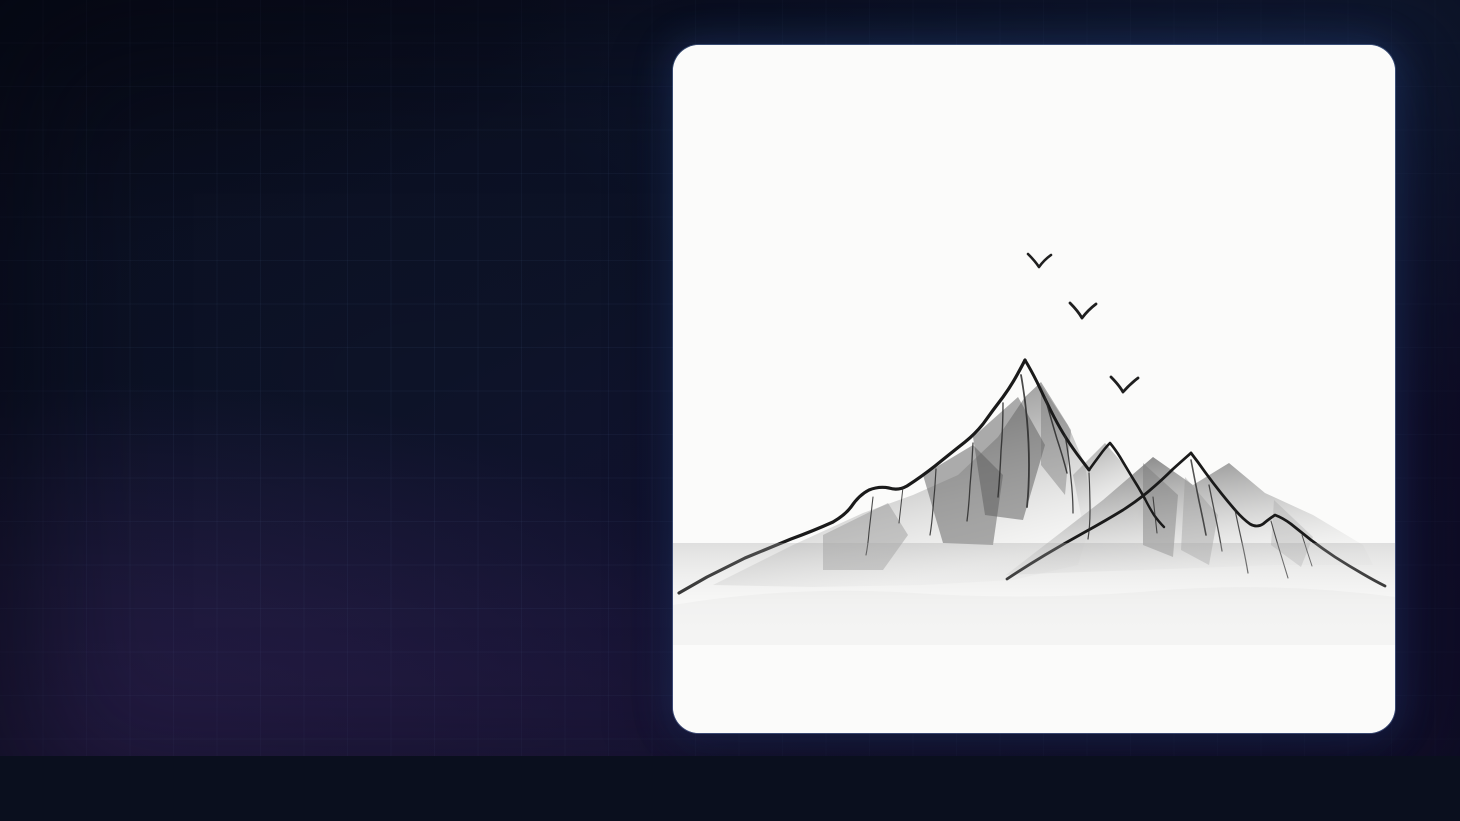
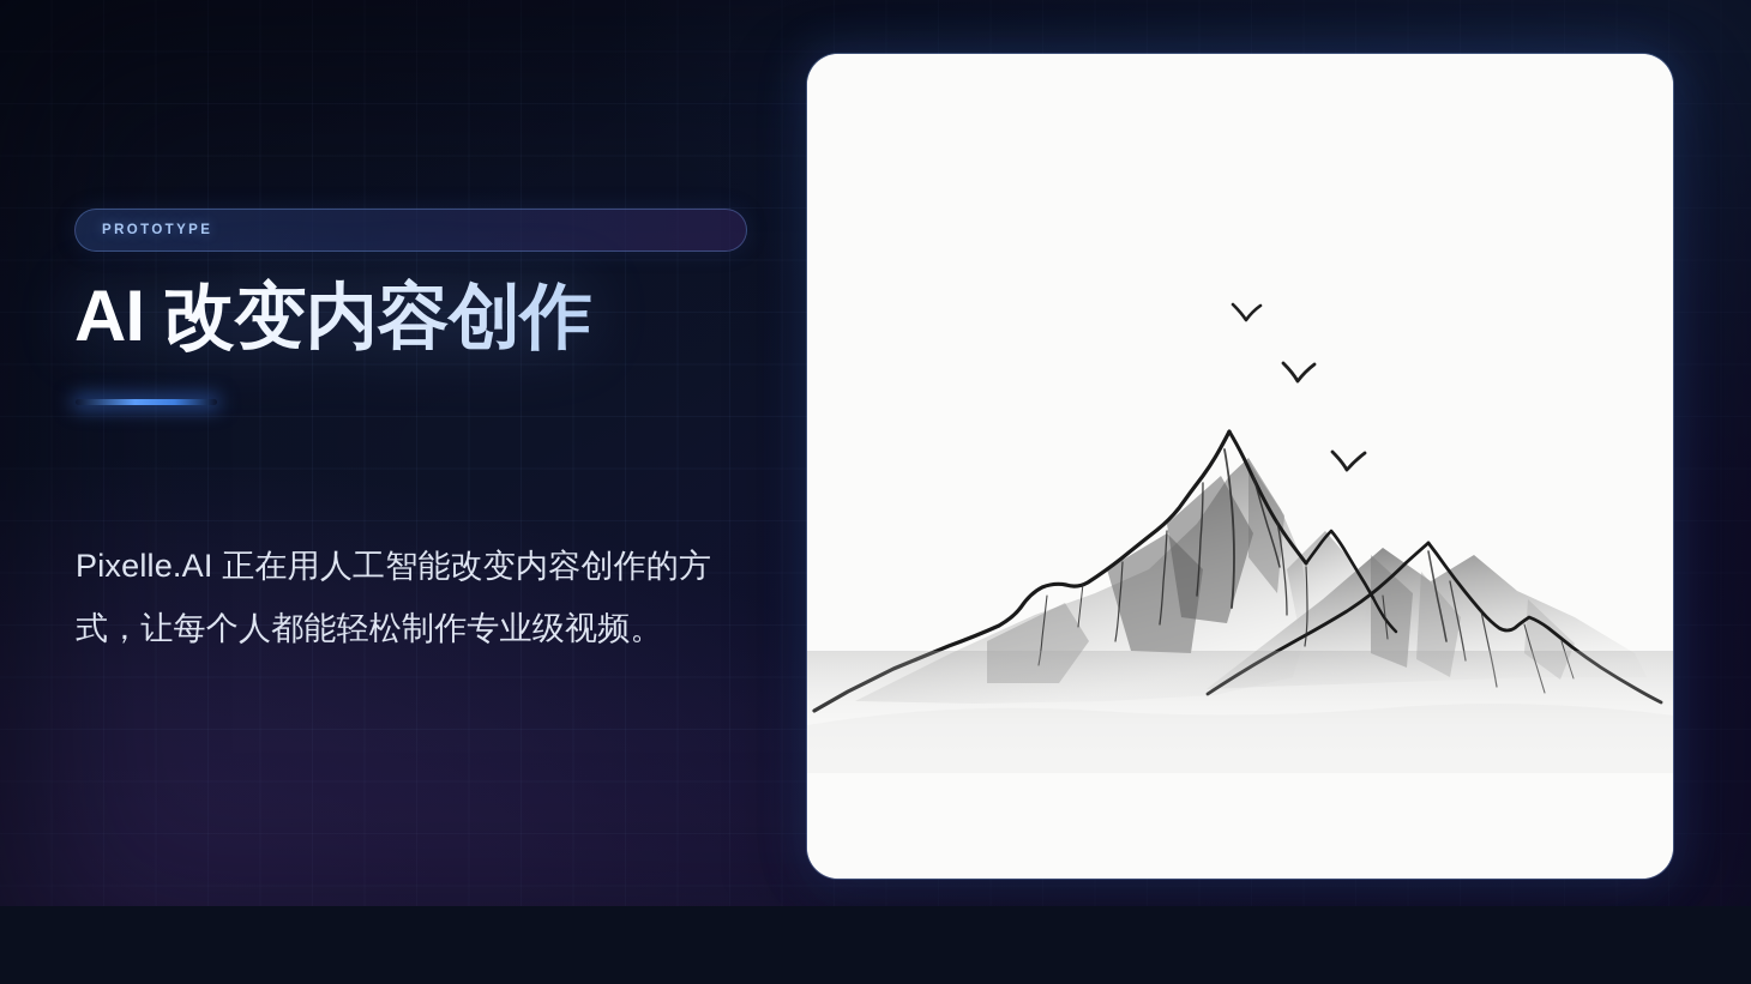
+ PROTOTYPE
+ AI 改变内容创作
+ Pixelle.AI 正在用人工智能改变内容创作的方式，让每个人都能轻松制作专业级视频。
